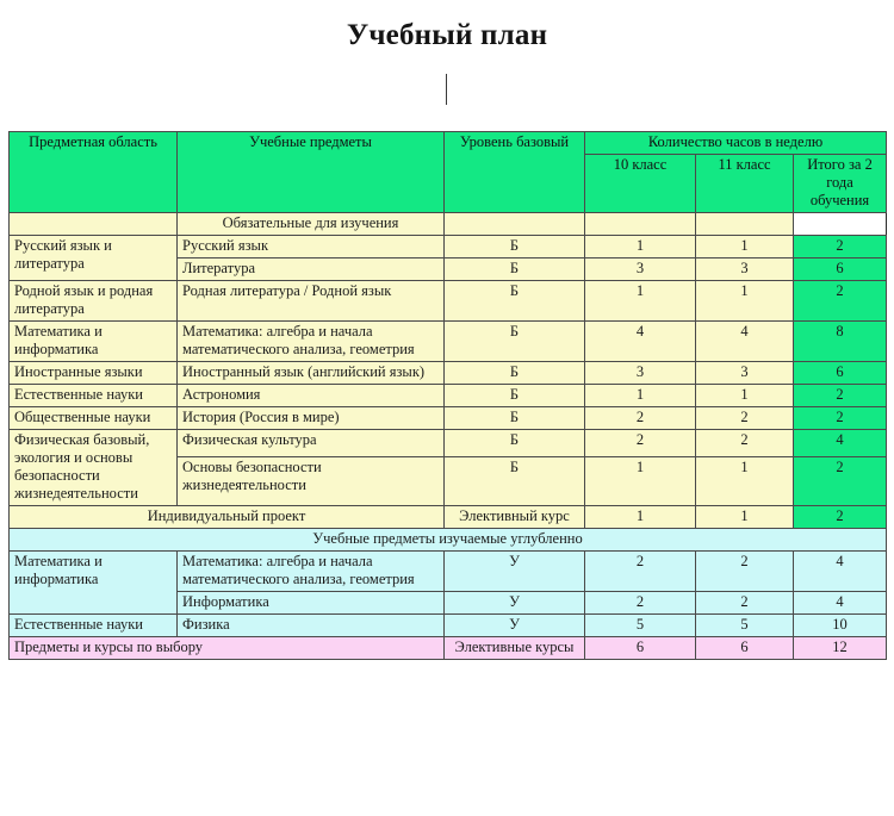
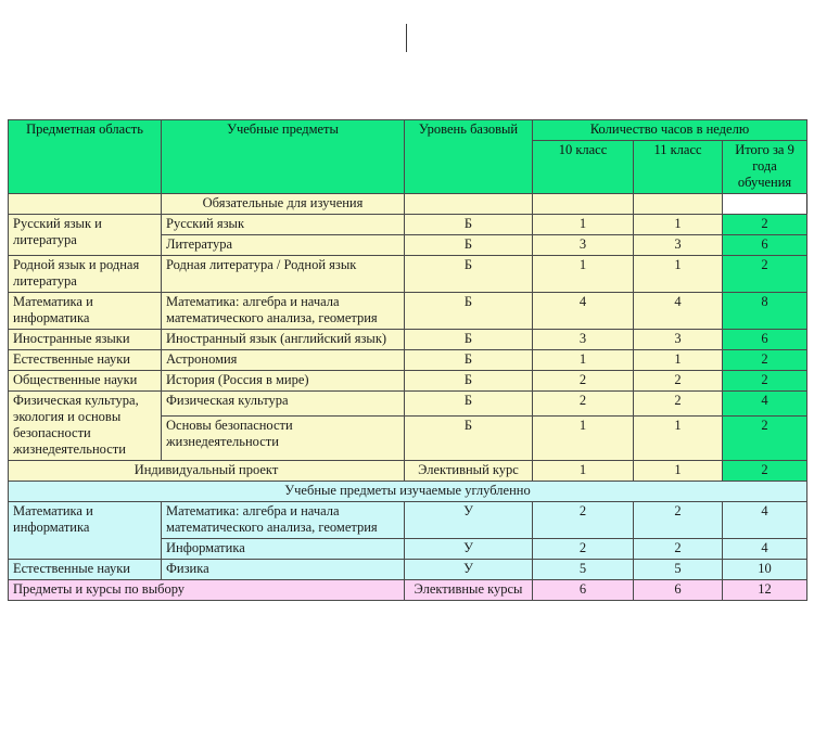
- Учебный план
  Предметная область	Учебные предметы	Уровень базовый	Количество часов в неделю
- 10 класс	11 класс	Итого за 2 года обучения
+ 10 класс	11 класс	Итого за 9 года обучения
  	Обязательные для изучения
  Русский язык и литература	Русский язык	Б	1	1	2
  Литература	Б	3	3	6
  Родной язык и родная литература	Родная литература / Родной язык	Б	1	1	2
  Математика и информатика	Математика: алгебра и начала математического анализа, геометрия	Б	4	4	8
  Иностранные языки	Иностранный язык (английский язык)	Б	3	3	6
  Естественные науки	Астрономия	Б	1	1	2
  Общественные науки	История (Россия в мире)	Б	2	2	2
- Физическая базовый, экология и основы безопасности жизнедеятельности	Физическая культура	Б	2	2	4
+ Физическая культура, экология и основы безопасности жизнедеятельности	Физическая культура	Б	2	2	4
  Основы безопасности жизнедеятельности	Б	1	1	2
  Индивидуальный проект	Элективный курс	1	1	2
  Учебные предметы изучаемые углубленно
  Математика и информатика	Математика: алгебра и начала математического анализа, геометрия	У	2	2	4
  Информатика	У	2	2	4
  Естественные науки	Физика	У	5	5	10
  Предметы и курсы по выбору	Элективные курсы	6	6	12
